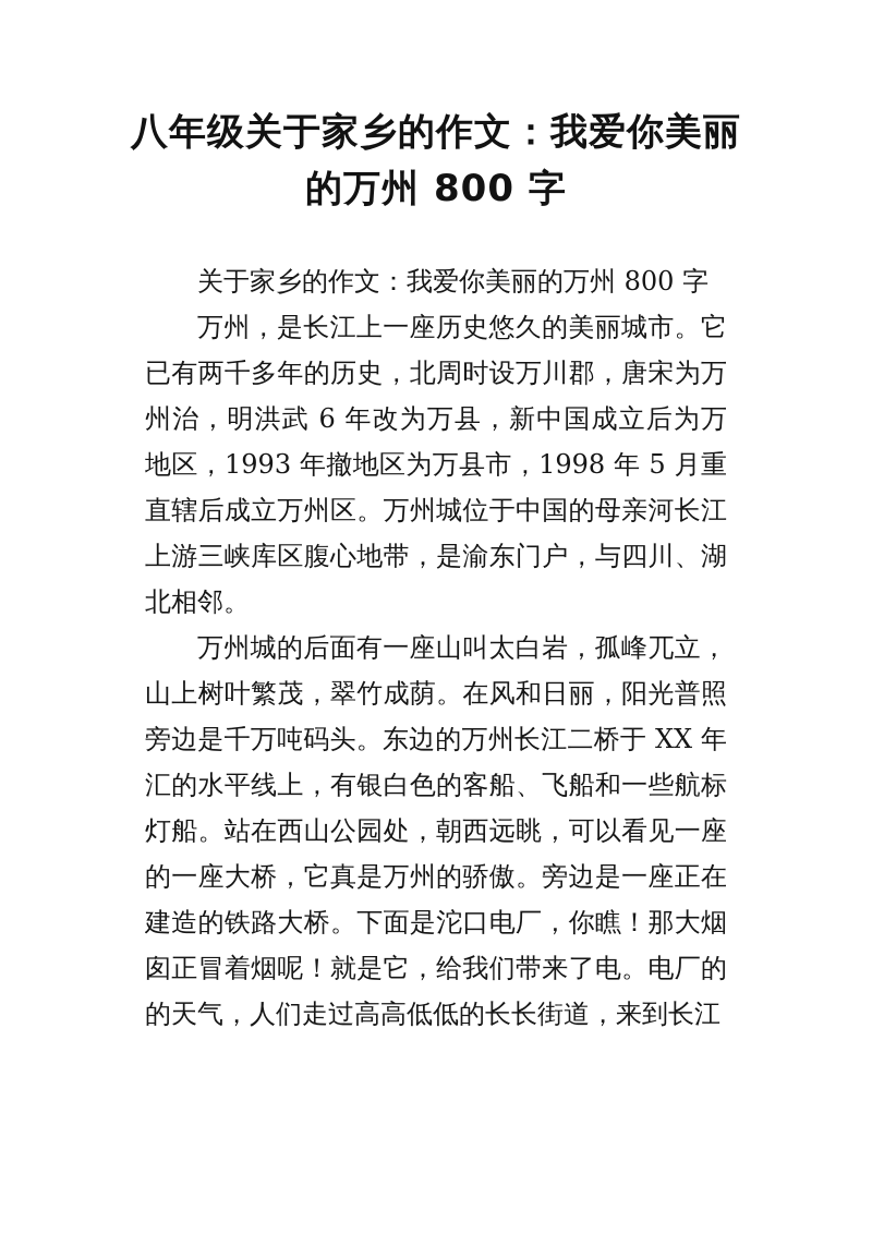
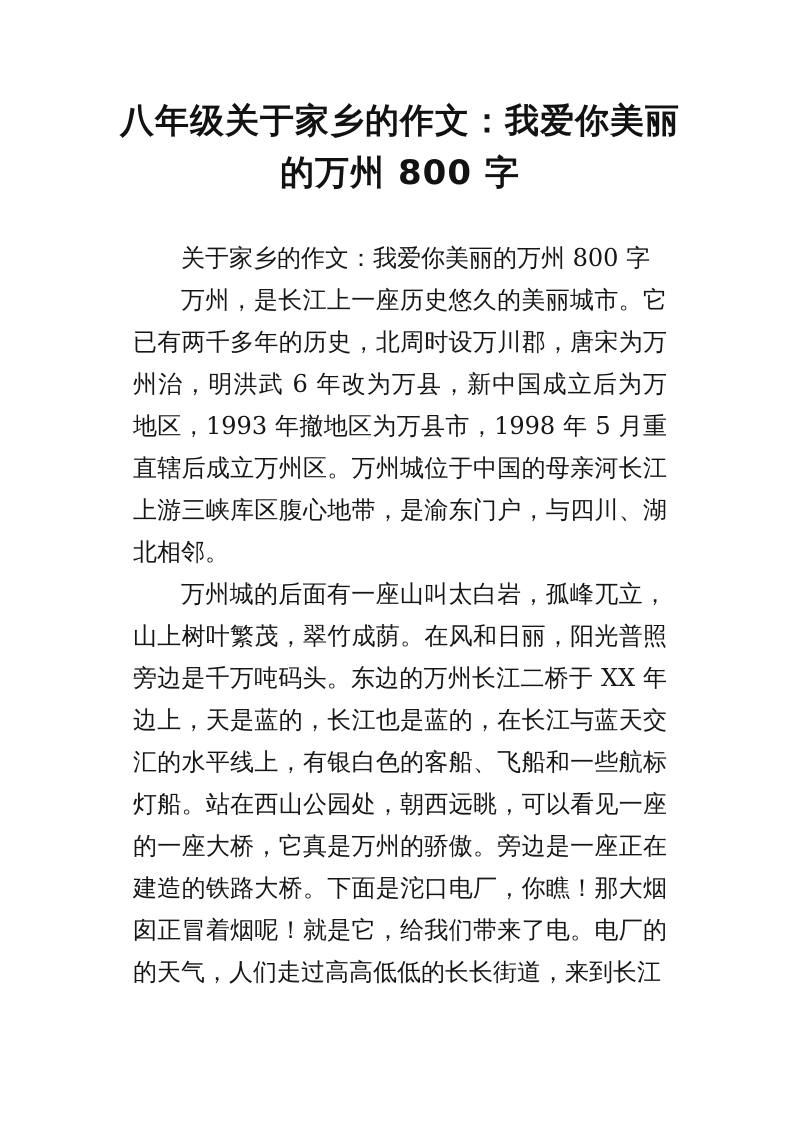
  八年级关于家乡的作文：我爱你美丽
  的万州 800 字
  关于家乡的作文：我爱你美丽的万州 800 字
  万州，是长江上一座历史悠久的美丽城市。它
  已有两千多年的历史，北周时设万川郡，唐宋为万
  州治，明洪武 6 年改为万县，新中国成立后为万
  地区，1993 年撤地区为万县市，1998 年 5 月重
  直辖后成立万州区。万州城位于中国的母亲河长江
  上游三峡库区腹心地带，是渝东门户，与四川、湖
  北相邻。
  万州城的后面有一座山叫太白岩，孤峰兀立，
  山上树叶繁茂，翠竹成荫。在风和日丽，阳光普照
  旁边是千万吨码头。东边的万州长江二桥于 XX 年
+ 边上，天是蓝的，长江也是蓝的，在长江与蓝天交
  汇的水平线上，有银白色的客船、飞船和一些航标
  灯船。站在西山公园处，朝西远眺，可以看见一座
  的一座大桥，它真是万州的骄傲。旁边是一座正在
  建造的铁路大桥。下面是沱口电厂，你瞧！那大烟
  囱正冒着烟呢！就是它，给我们带来了电。电厂的
  的天气，人们走过高高低低的长长街道，来到长江
